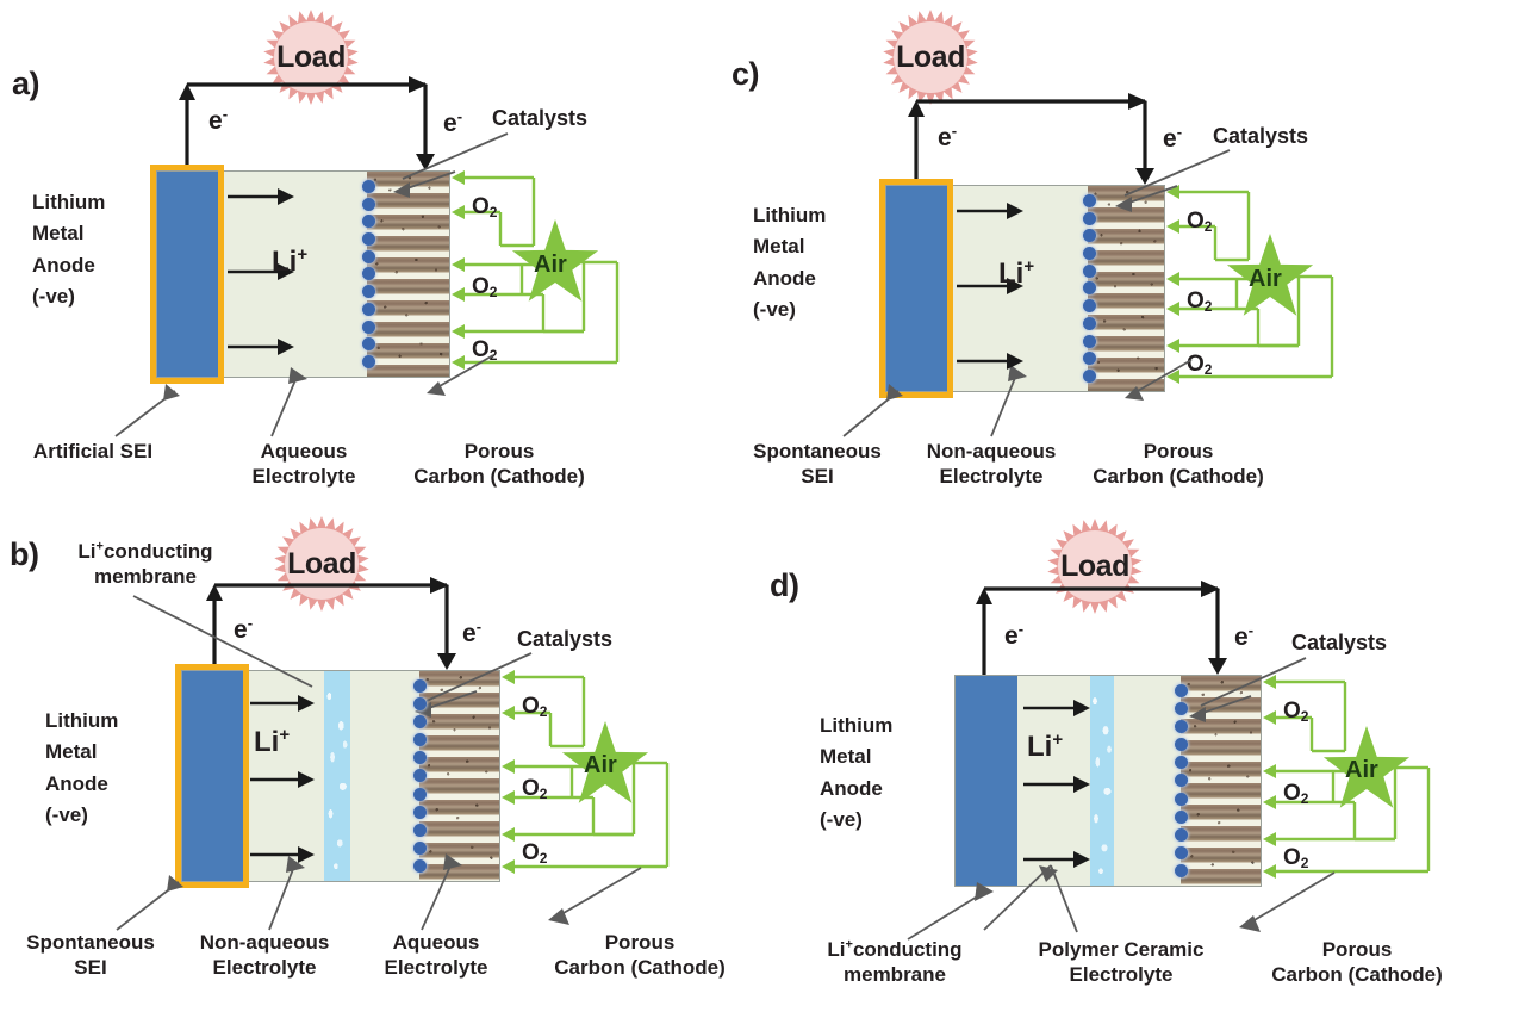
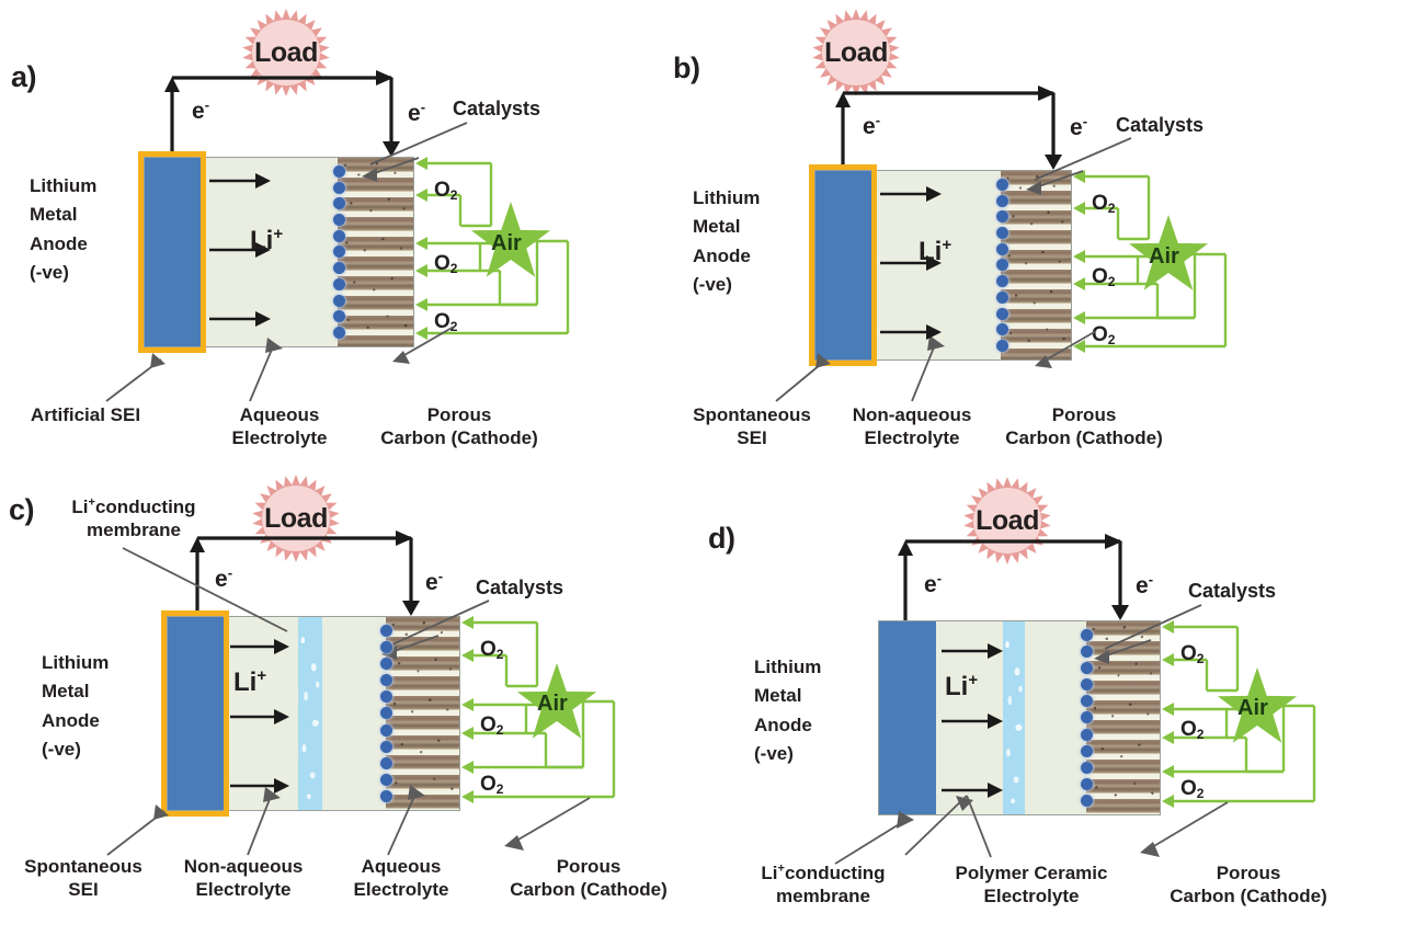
  a)
  Load
  e-
  e-
  Li+
  Air
  O2
  O2
  O2
  Catalysts
  Lithium
  Metal
  Anode
  (-ve)
  Artificial SEI
  Aqueous
  Electrolyte
  Porous
  Carbon (Cathode)
- c)
+ b)
  Load
  e-
  e-
  Li+
  Air
  O2
  O2
  O2
  Catalysts
  Lithium
  Metal
  Anode
  (-ve)
  Spontaneous
  SEI
  Non-aqueous
  Electrolyte
  Porous
  Carbon (Cathode)
- b)
+ c)
  Load
  e-
  e-
  Li+
  Air
  O2
  O2
  O2
  Catalysts
  Lithium
  Metal
  Anode
  (-ve)
  Li+conducting
  membrane
  Spontaneous
  SEI
  Non-aqueous
  Electrolyte
  Aqueous
  Electrolyte
  Porous
  Carbon (Cathode)
  d)
  Load
  e-
  e-
  Li+
  Air
  O2
  O2
  O2
  Catalysts
  Lithium
  Metal
  Anode
  (-ve)
  Li+conducting
  membrane
  Polymer Ceramic
  Electrolyte
  Porous
  Carbon (Cathode)
